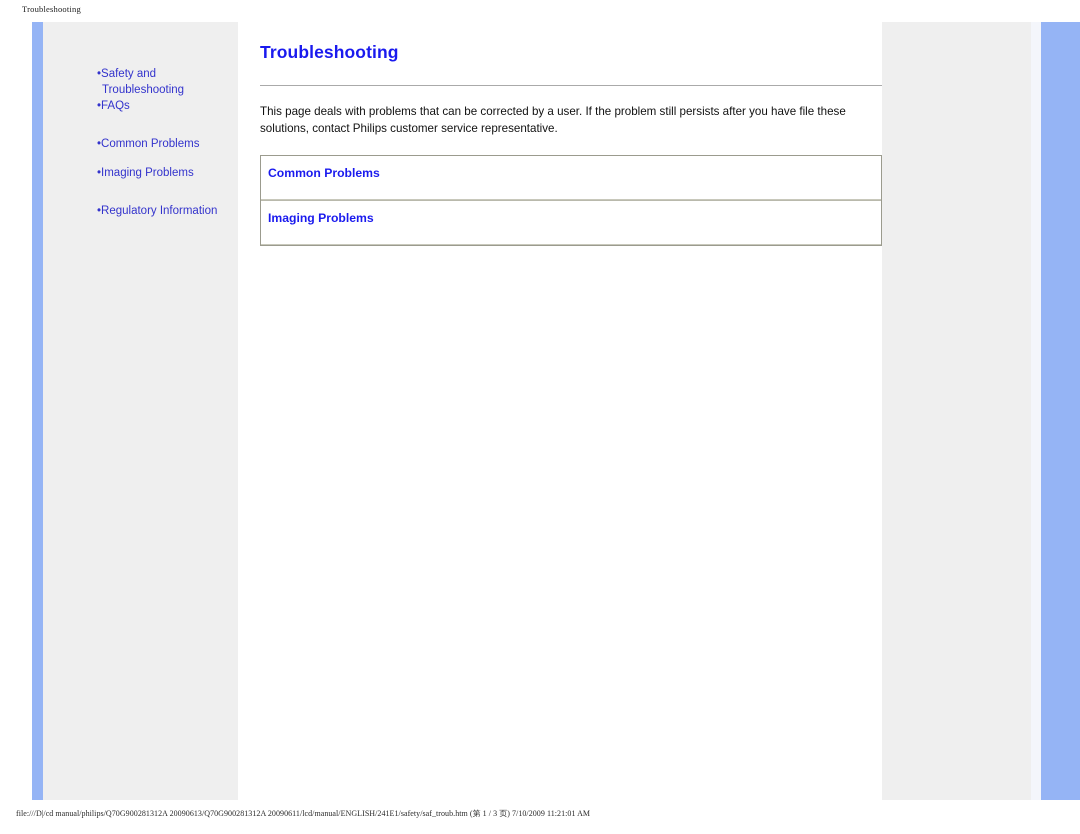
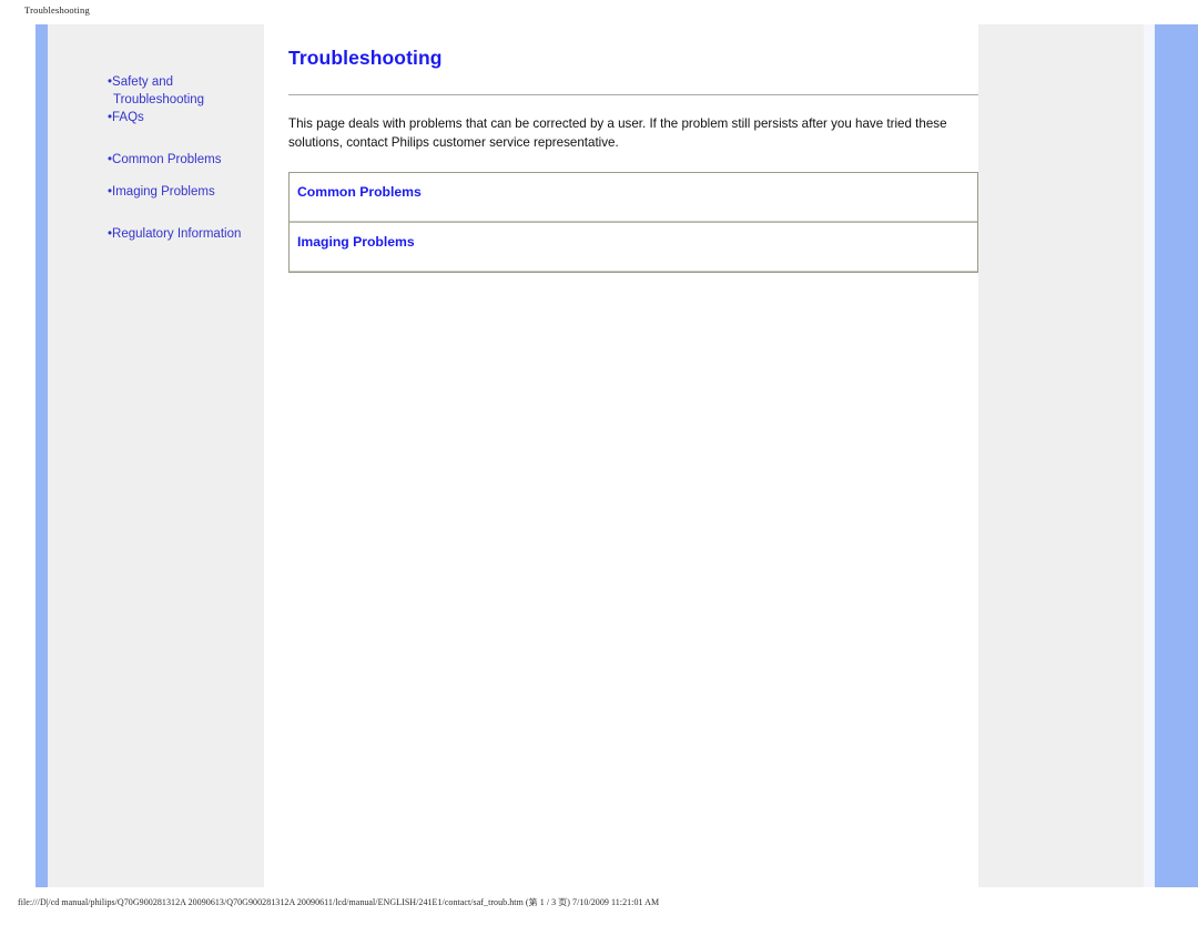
  Troubleshooting
  •Safety and
  Troubleshooting
  •FAQs
  •Common Problems
  •Imaging Problems
  •Regulatory Information
  Troubleshooting
- This page deals with problems that can be corrected by a user. If the problem still persists after you have file these solutions, contact Philips customer service representative.
+ This page deals with problems that can be corrected by a user. If the problem still persists after you have tried these solutions, contact Philips customer service representative.
  Common Problems
  Imaging Problems
- file:///D|/cd manual/philips/Q70G900281312A 20090613/Q70G900281312A 20090611/lcd/manual/ENGLISH/241E1/safety/saf_troub.htm (第 1 / 3 页) 7/10/2009 11:21:01 AM
+ file:///D|/cd manual/philips/Q70G900281312A 20090613/Q70G900281312A 20090611/lcd/manual/ENGLISH/241E1/contact/saf_troub.htm (第 1 / 3 页) 7/10/2009 11:21:01 AM
